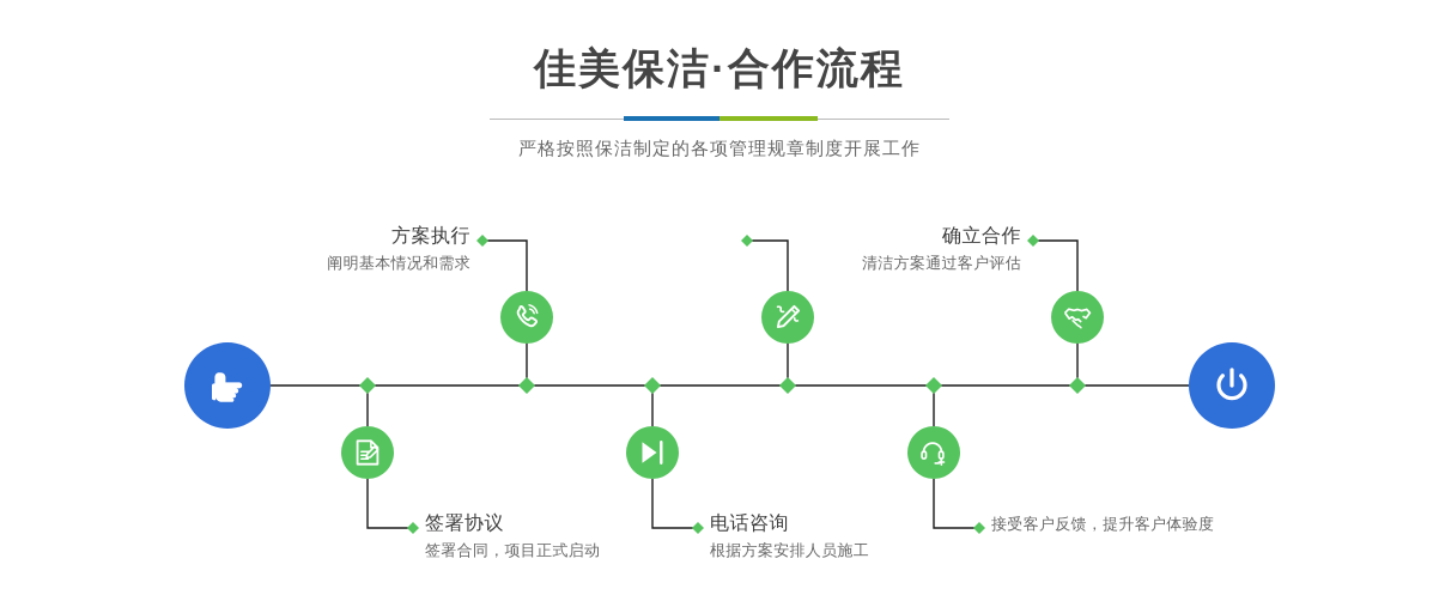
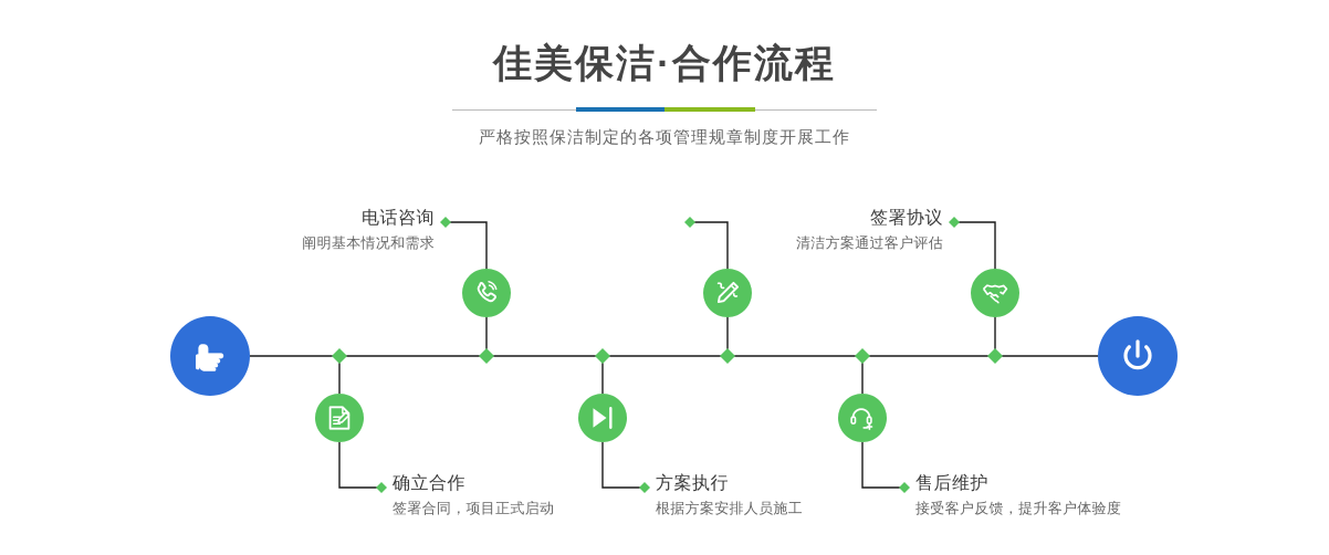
  佳美保洁·合作流程
  严格按照保洁制定的各项管理规章制度开展工作
- 方案执行
+ 电话咨询
  阐明基本情况和需求
- 确立合作
+ 签署协议
  清洁方案通过客户评估
- 签署协议
+ 确立合作
  签署合同，项目正式启动
- 电话咨询
+ 方案执行
  根据方案安排人员施工
+ 售后维护
  接受客户反馈，提升客户体验度
